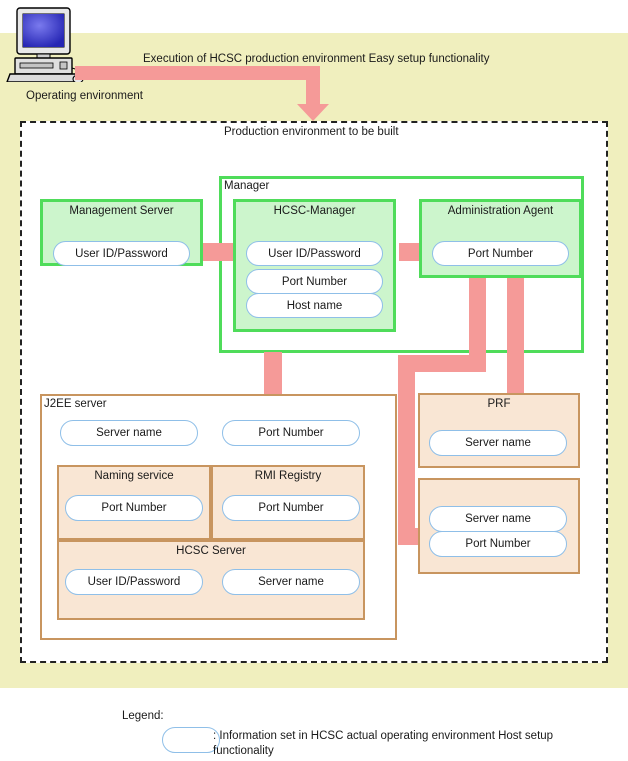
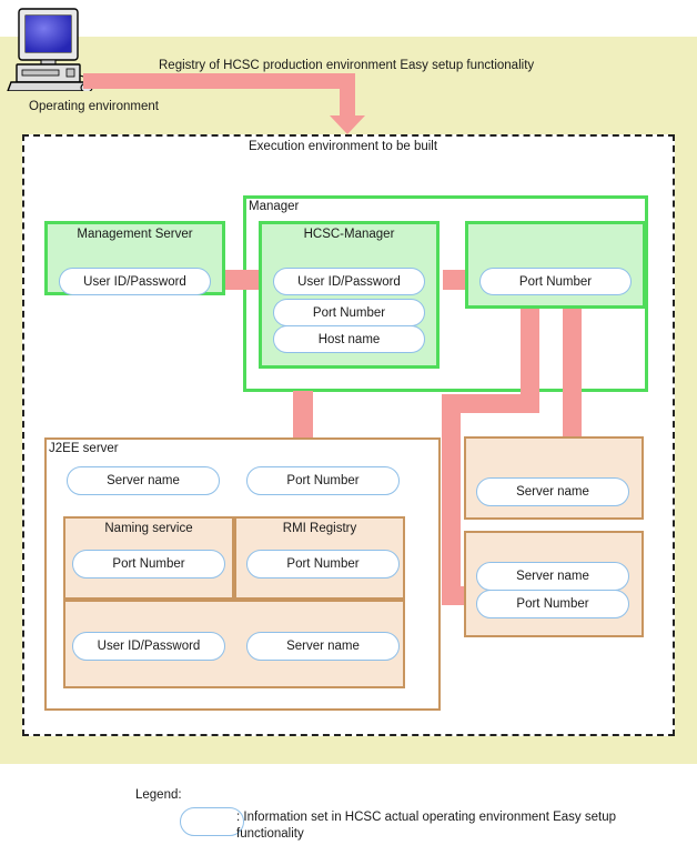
- Execution of HCSC production environment Easy setup functionality
+ Registry of HCSC production environment Easy setup functionality
  Operating environment
- Production environment to be built
+ Execution environment to be built
  Manager
  Management Server
  User ID/Password
  HCSC-Manager
  User ID/Password
  Port Number
  Host name
- Administration Agent
  Port Number
  J2EE server
  Server name
  Port Number
  Naming service
  Port Number
  RMI Registry
  Port Number
- HCSC Server
  User ID/Password
  Server name
- PRF
  Server name
  Server name
  Port Number
  Legend:
- : Information set in HCSC actual operating environment Host setup functionality
+ : Information set in HCSC actual operating environment Easy setup functionality
